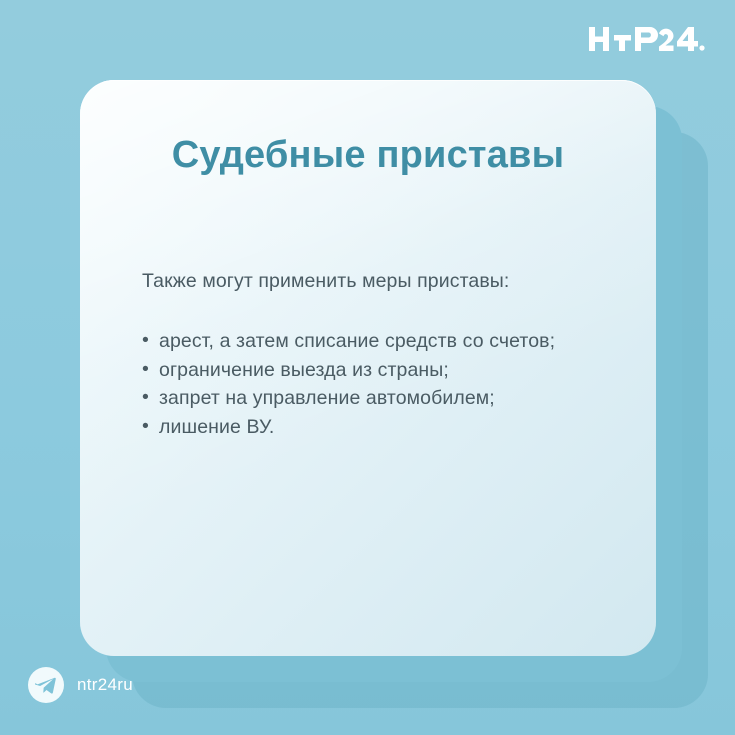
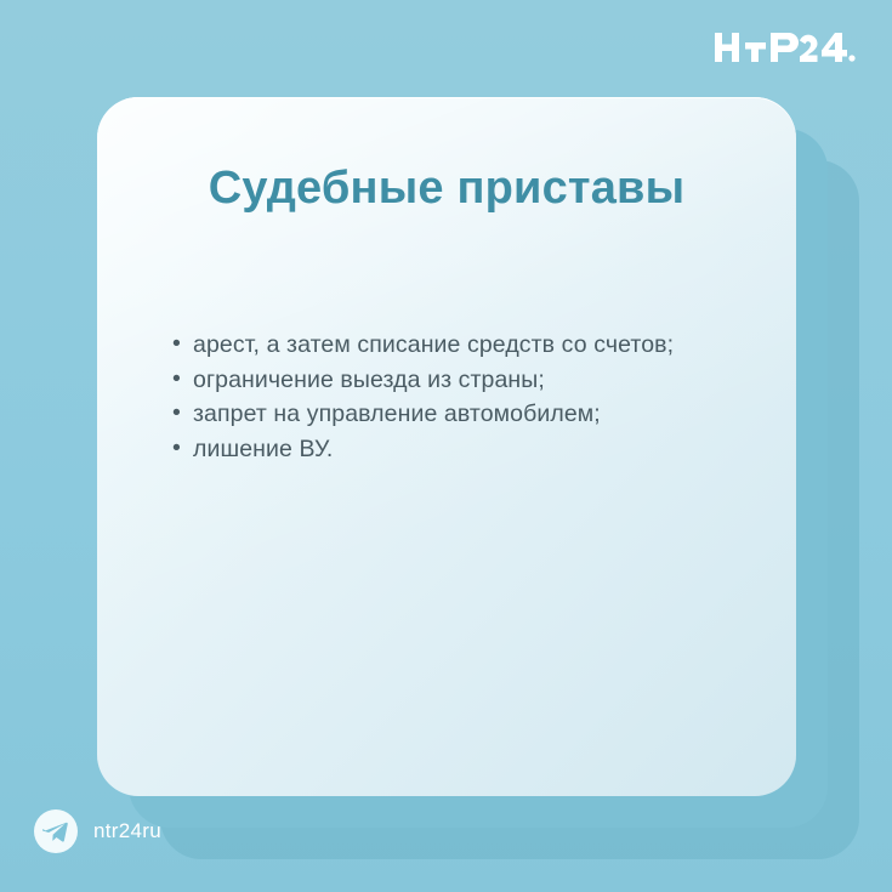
  Судебные приставы
- Также могут применить меры приставы:
  арест, а затем списание средств со счетов;
  ограничение выезда из страны;
  запрет на управление автомобилем;
  лишение ВУ.
  ntr24ru
